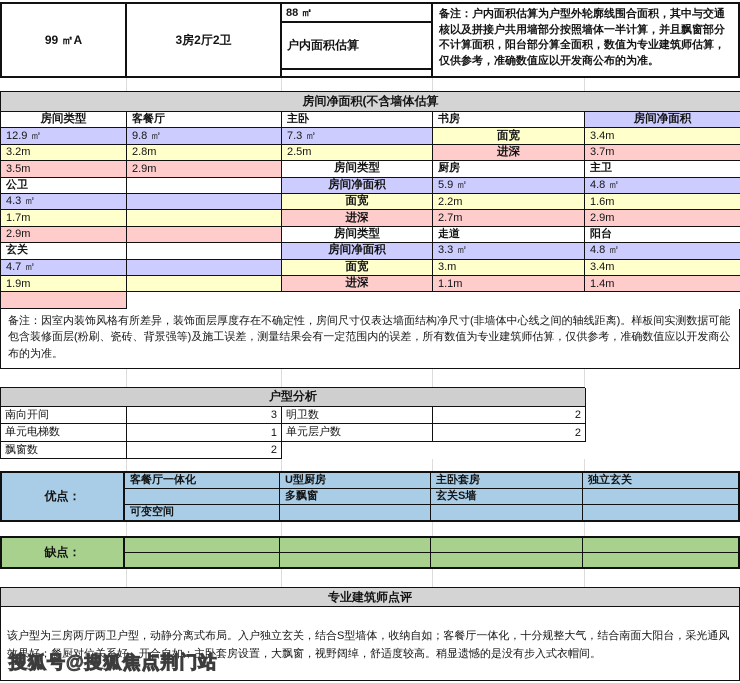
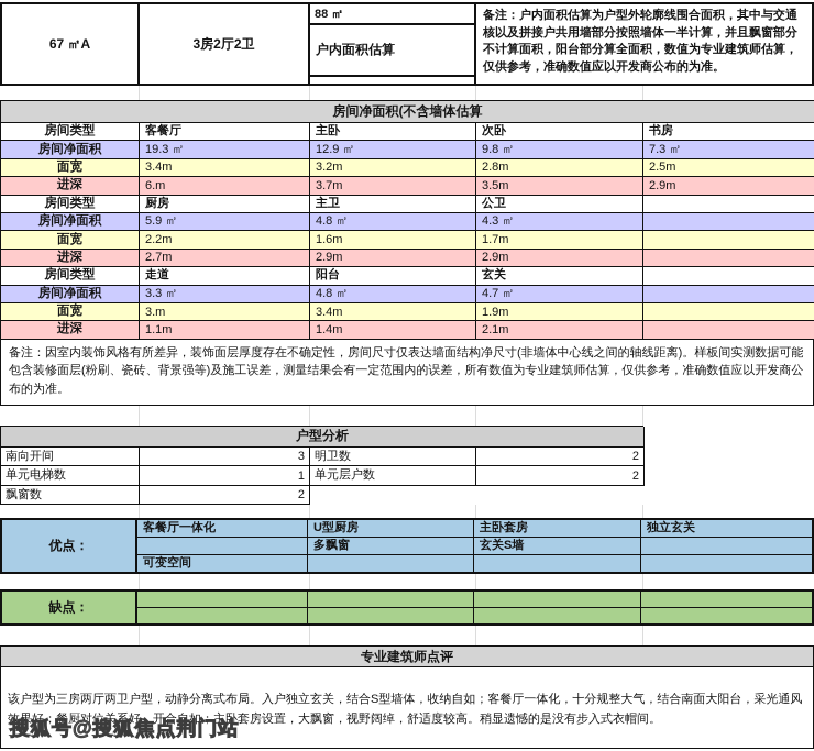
- 99 ㎡A
+ 67 ㎡A
  3房2厅2卫
  88 ㎡
  户内面积估算
  备注：户内面积估算为户型外轮廓线围合面积，其中与交通核以及拼接户共用墙部分按照墙体一半计算，并且飘窗部分不计算面积，阳台部分算全面积，数值为专业建筑师估算，仅供参考，准确数值应以开发商公布的为准。
  房间净面积(不含墙体估算
  房间类型
  客餐厅
  主卧
+ 次卧
  书房
  房间净面积
+ 19.3 ㎡
  12.9 ㎡
  9.8 ㎡
  7.3 ㎡
  面宽
  3.4m
  3.2m
  2.8m
  2.5m
  进深
+ 6.m
  3.7m
  3.5m
  2.9m
  房间类型
  厨房
  主卫
  公卫
  房间净面积
  5.9 ㎡
  4.8 ㎡
  4.3 ㎡
  面宽
  2.2m
  1.6m
  1.7m
  进深
  2.7m
  2.9m
  2.9m
  房间类型
  走道
  阳台
  玄关
  房间净面积
  3.3 ㎡
  4.8 ㎡
  4.7 ㎡
  面宽
  3.m
  3.4m
  1.9m
  进深
  1.1m
  1.4m
+ 2.1m
  备注：因室内装饰风格有所差异，装饰面层厚度存在不确定性，房间尺寸仅表达墙面结构净尺寸(非墙体中心线之间的轴线距离)。样板间实测数据可能包含装修面层(粉刷、瓷砖、背景强等)及施工误差，测量结果会有一定范围内的误差，所有数值为专业建筑师估算，仅供参考，准确数值应以开发商公布的为准。
  户型分析
  南向开间
  3
  明卫数
  2
  单元电梯数
  1
  单元层户数
  2
  飘窗数
  2
  优点：
  客餐厅一体化
  U型厨房
  主卧套房
  独立玄关
  多飘窗
  玄关S墙
  可变空间
  缺点：
  专业建筑师点评
  该户型为三房两厅两卫户型，动静分离式布局。入户独立玄关，结合S型墙体，收纳自如；客餐厅一体化，十分规整大气，结合南面大阳台，采光通风效果好；餐厨对位关系好，开合自如；主卧套房设置，大飘窗，视野阔绰，舒适度较高。稍显遗憾的是没有步入式衣帽间。
  搜狐号@搜狐焦点荆门站
